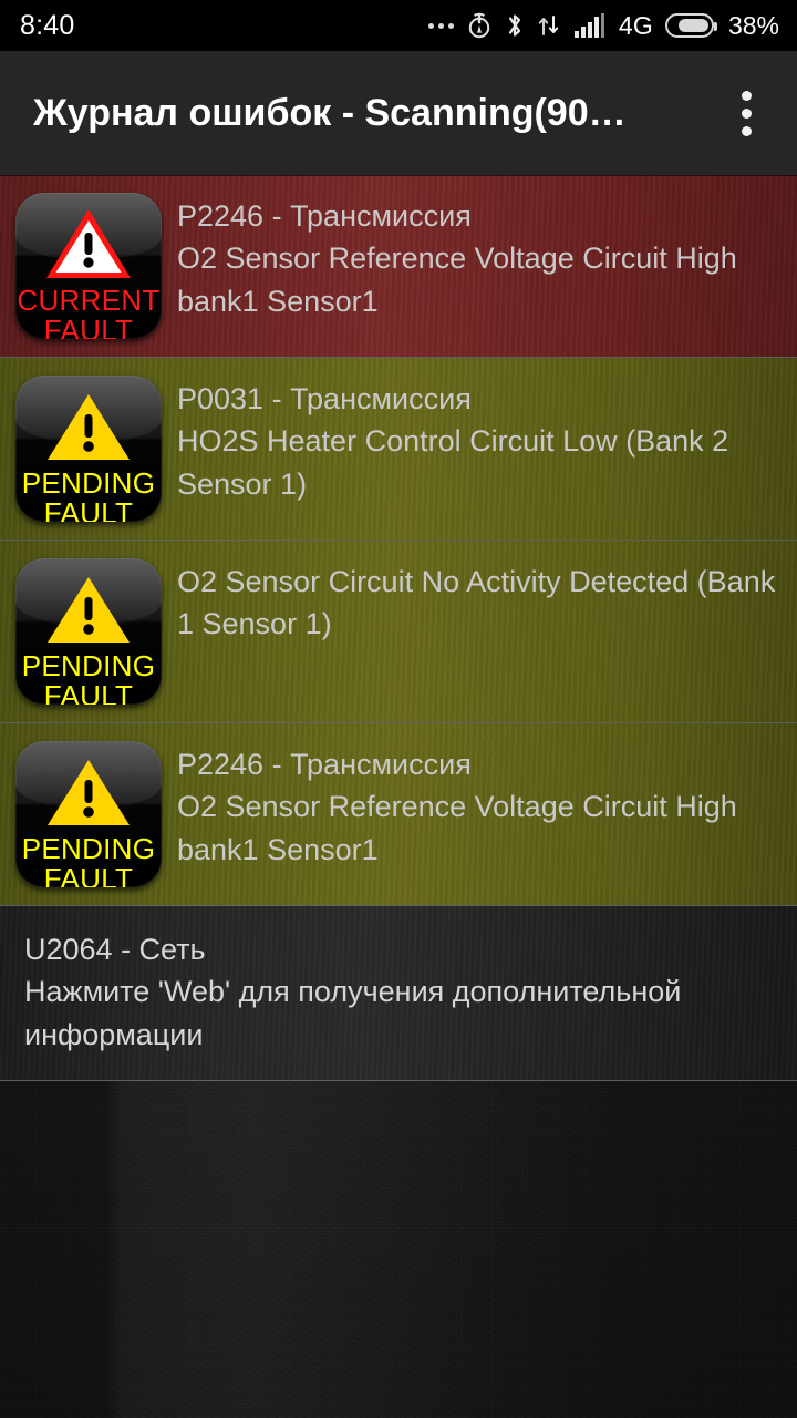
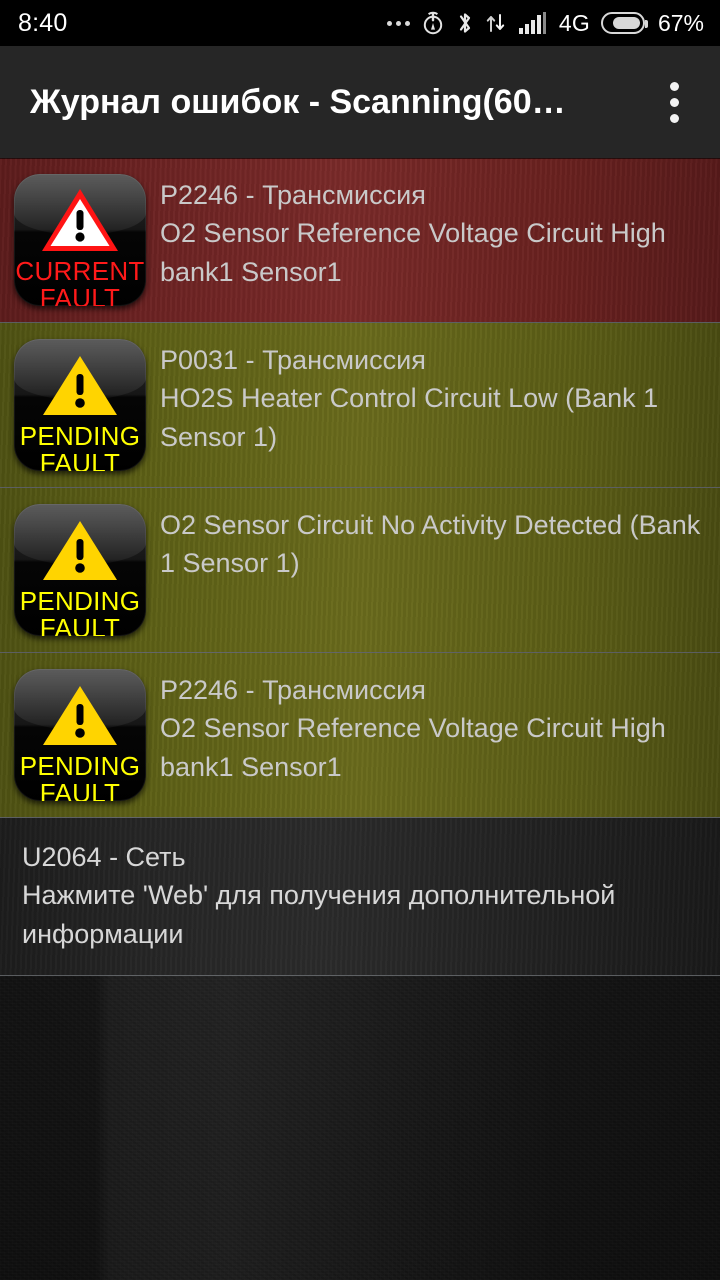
  8:40
  4G
- 38%
+ 67%
- Журнал ошибок - Scanning(90…
+ Журнал ошибок - Scanning(60…
  CURRENT
  FAULT
  P2246 - Трансмиссия
  O2 Sensor Reference Voltage Circuit High bank1 Sensor1
  PENDING
  FAULT
  P0031 - Трансмиссия
- HO2S Heater Control Circuit Low (Bank 2 Sensor 1)
+ HO2S Heater Control Circuit Low (Bank 1 Sensor 1)
  PENDING
  FAULT
  O2 Sensor Circuit No Activity Detected (Bank 1 Sensor 1)
  PENDING
  FAULT
  P2246 - Трансмиссия
  O2 Sensor Reference Voltage Circuit High bank1 Sensor1
  U2064 - Сеть
  Нажмите 'Web' для получения дополнительной информации
